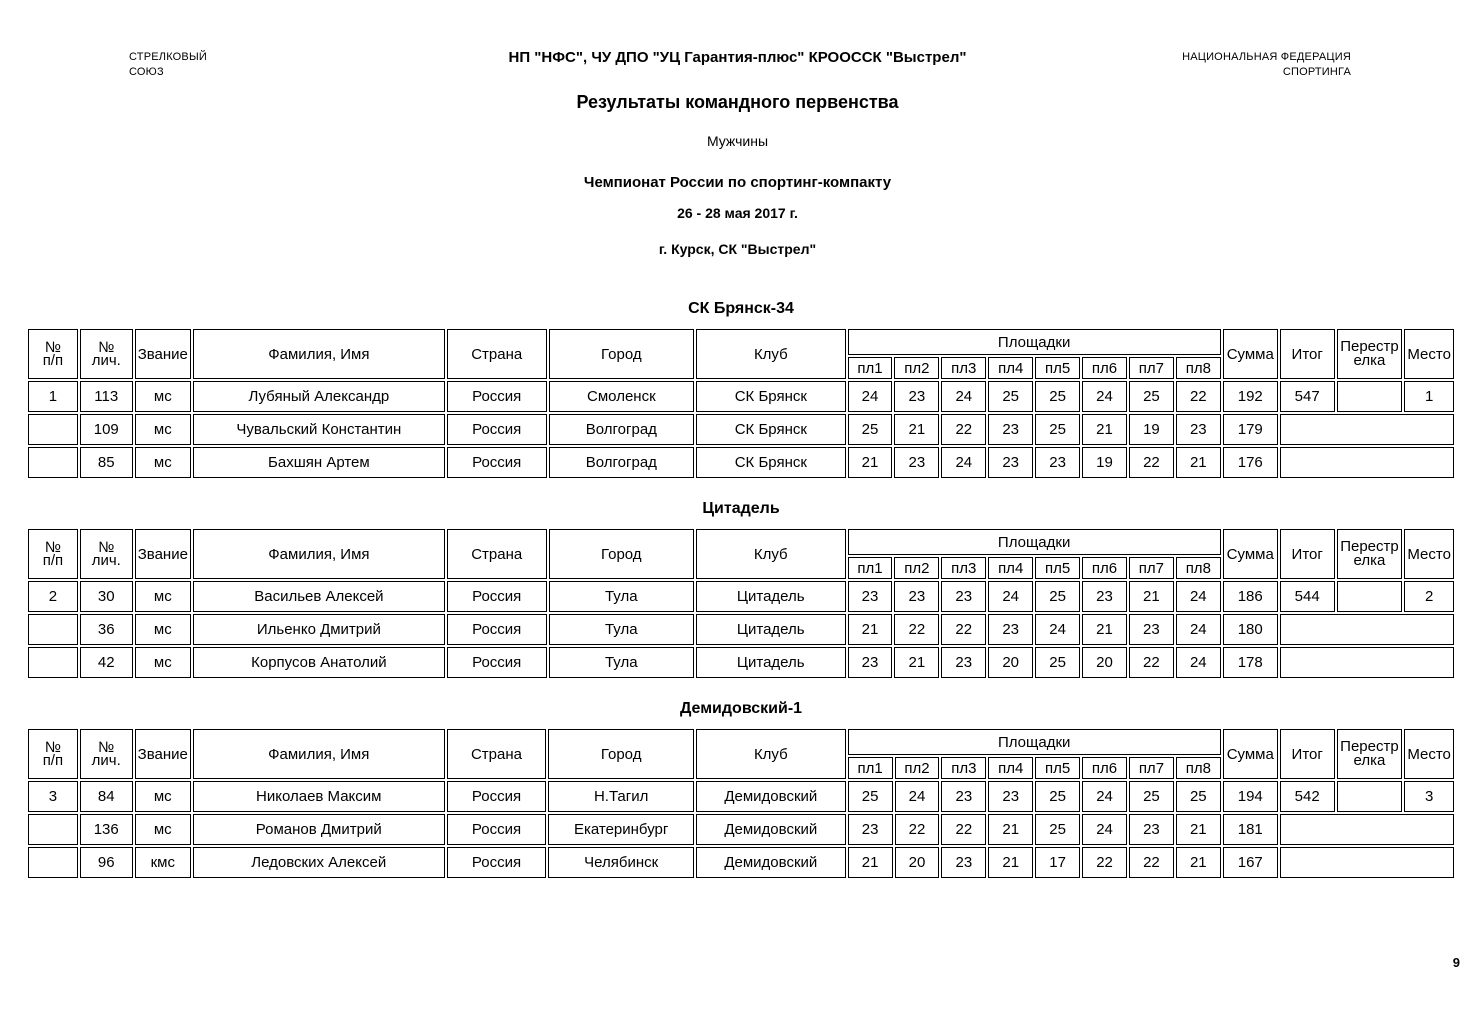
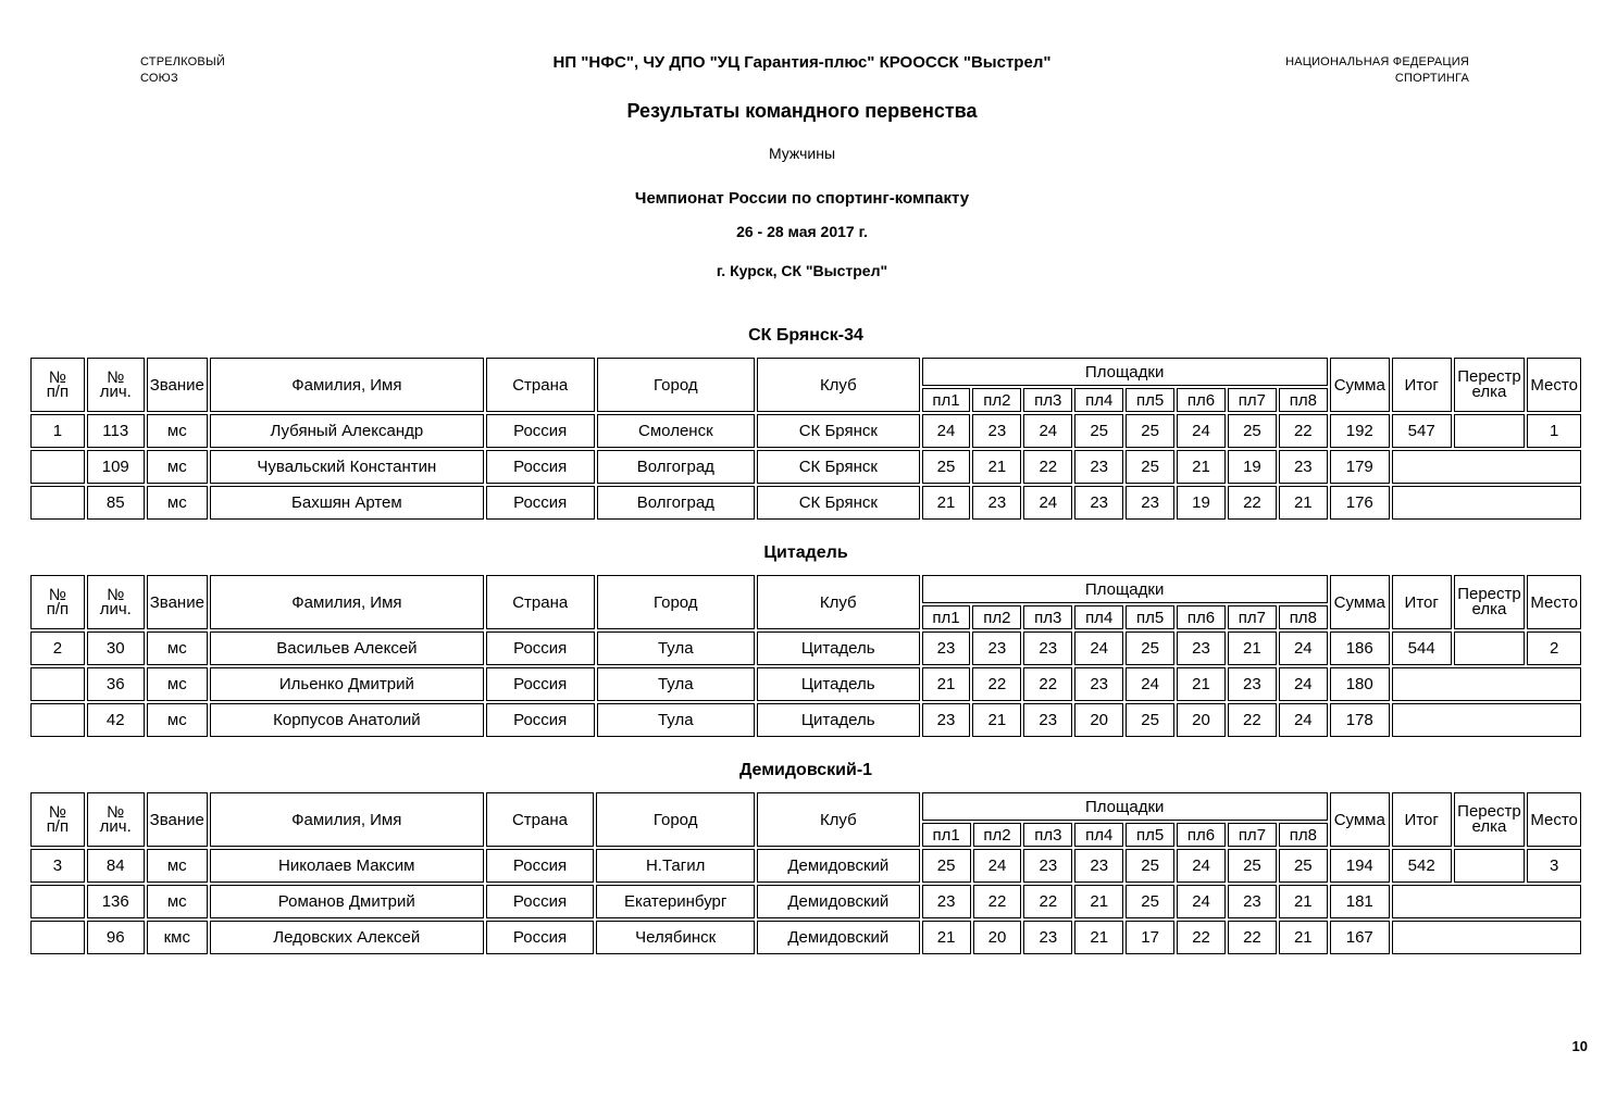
  СТРЕЛКОВЫЙ
  СОЮЗ
  НП "НФС", ЧУ ДПО "УЦ Гарантия-плюс" КРООССК "Выстрел"
  НАЦИОНАЛЬНАЯ ФЕДЕРАЦИЯ
  СПОРТИНГА
  Результаты командного первенства
  Мужчины
  Чемпионат России по спортинг-компакту
  26 - 28 мая 2017 г.
  г. Курск, СК "Выстрел"
  СК Брянск-34
  № п/п	№ лич.	Звание	Фамилия, Имя	Страна	Город	Клуб	Площадки	Сумма	Итог	Перестрелка	Место
  пл1	пл2	пл3	пл4	пл5	пл6	пл7	пл8
  1	113	мс	Лубяный Александр	Россия	Смоленск	СК Брянск	24	23	24	25	25	24	25	22	192	547		1
  	109	мс	Чувальский Константин	Россия	Волгоград	СК Брянск	25	21	22	23	25	21	19	23	179
  	85	мс	Бахшян Артем	Россия	Волгоград	СК Брянск	21	23	24	23	23	19	22	21	176
  Цитадель
  № п/п	№ лич.	Звание	Фамилия, Имя	Страна	Город	Клуб	Площадки	Сумма	Итог	Перестрелка	Место
  пл1	пл2	пл3	пл4	пл5	пл6	пл7	пл8
  2	30	мс	Васильев Алексей	Россия	Тула	Цитадель	23	23	23	24	25	23	21	24	186	544		2
  	36	мс	Ильенко Дмитрий	Россия	Тула	Цитадель	21	22	22	23	24	21	23	24	180
  	42	мс	Корпусов Анатолий	Россия	Тула	Цитадель	23	21	23	20	25	20	22	24	178
  Демидовский-1
  № п/п	№ лич.	Звание	Фамилия, Имя	Страна	Город	Клуб	Площадки	Сумма	Итог	Перестрелка	Место
  пл1	пл2	пл3	пл4	пл5	пл6	пл7	пл8
  3	84	мс	Николаев Максим	Россия	Н.Тагил	Демидовский	25	24	23	23	25	24	25	25	194	542		3
  	136	мс	Романов Дмитрий	Россия	Екатеринбург	Демидовский	23	22	22	21	25	24	23	21	181
  	96	кмс	Ледовских Алексей	Россия	Челябинск	Демидовский	21	20	23	21	17	22	22	21	167
- 9
+ 10
